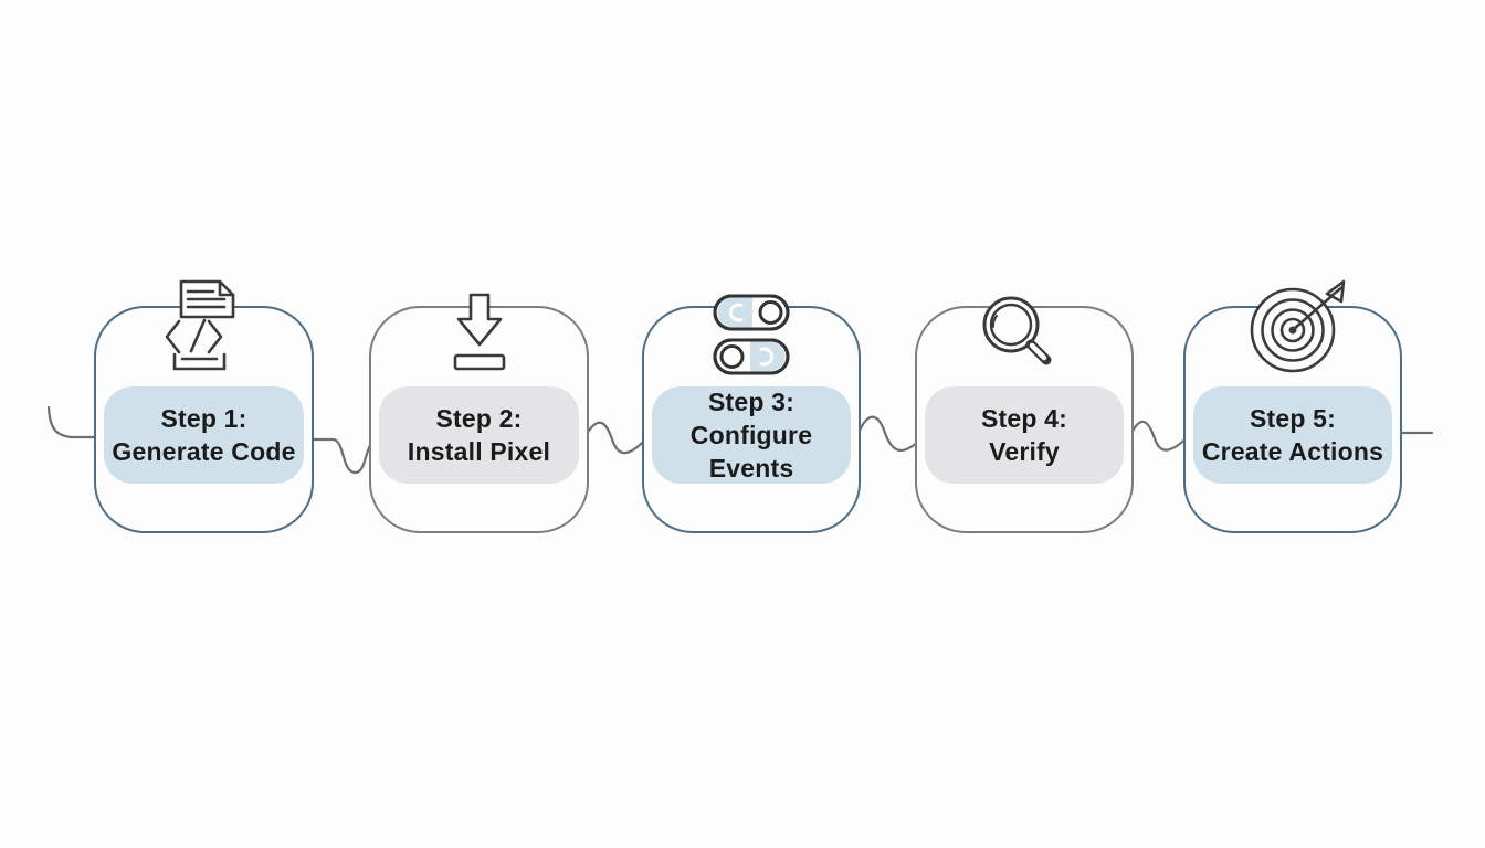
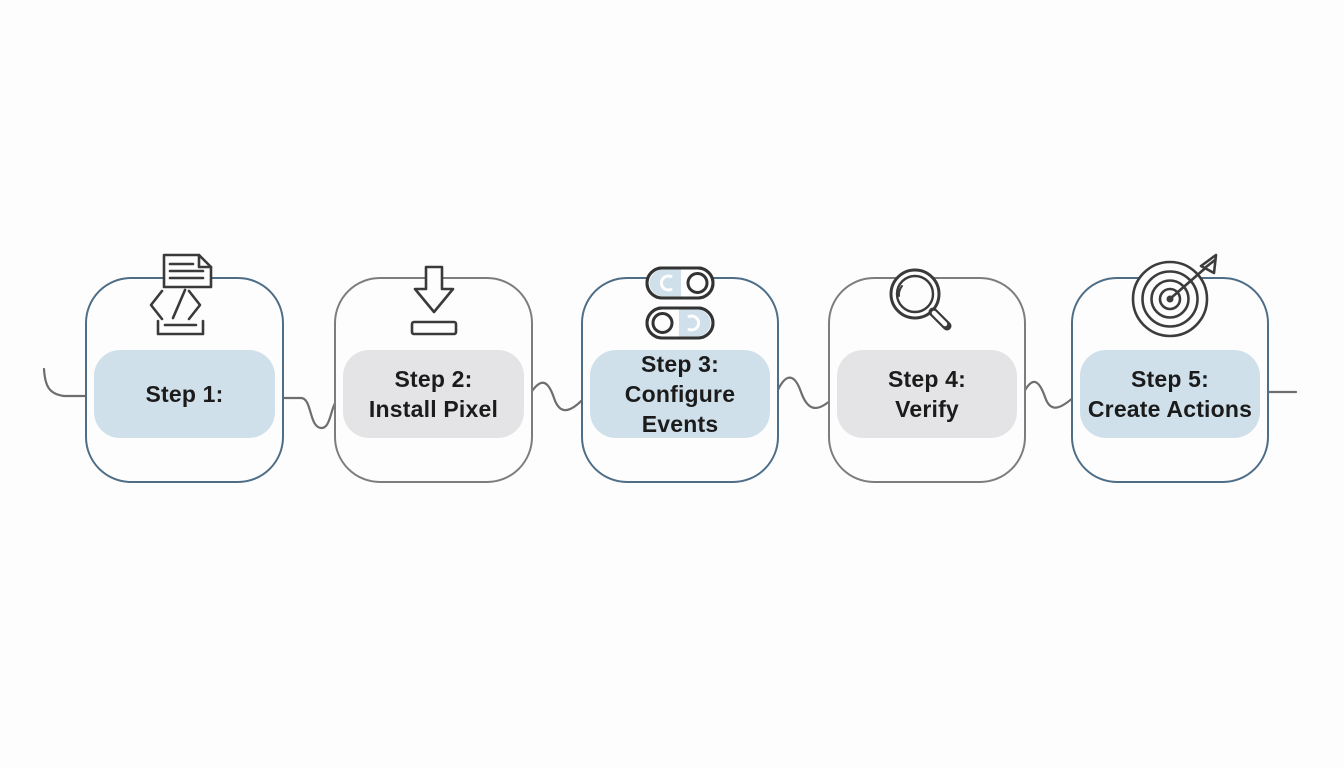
  Step 1:
- Generate Code
  Step 2:
  Install Pixel
  Step 3:
  Configure Events
  Step 4:
  Verify
  Step 5:
  Create Actions
